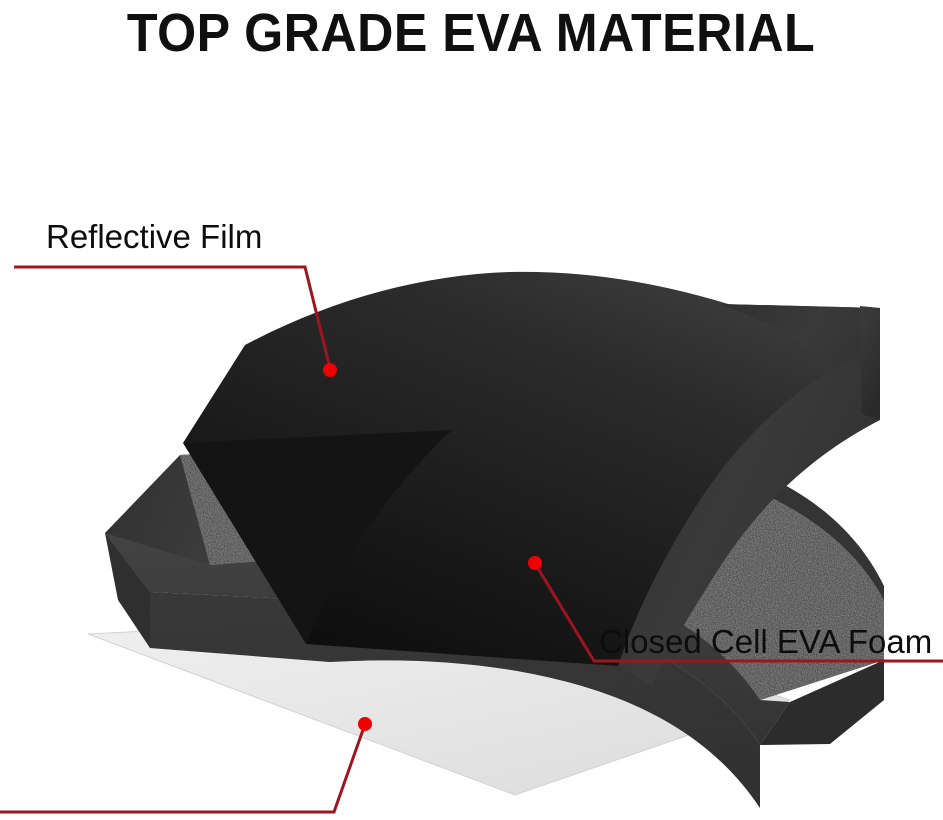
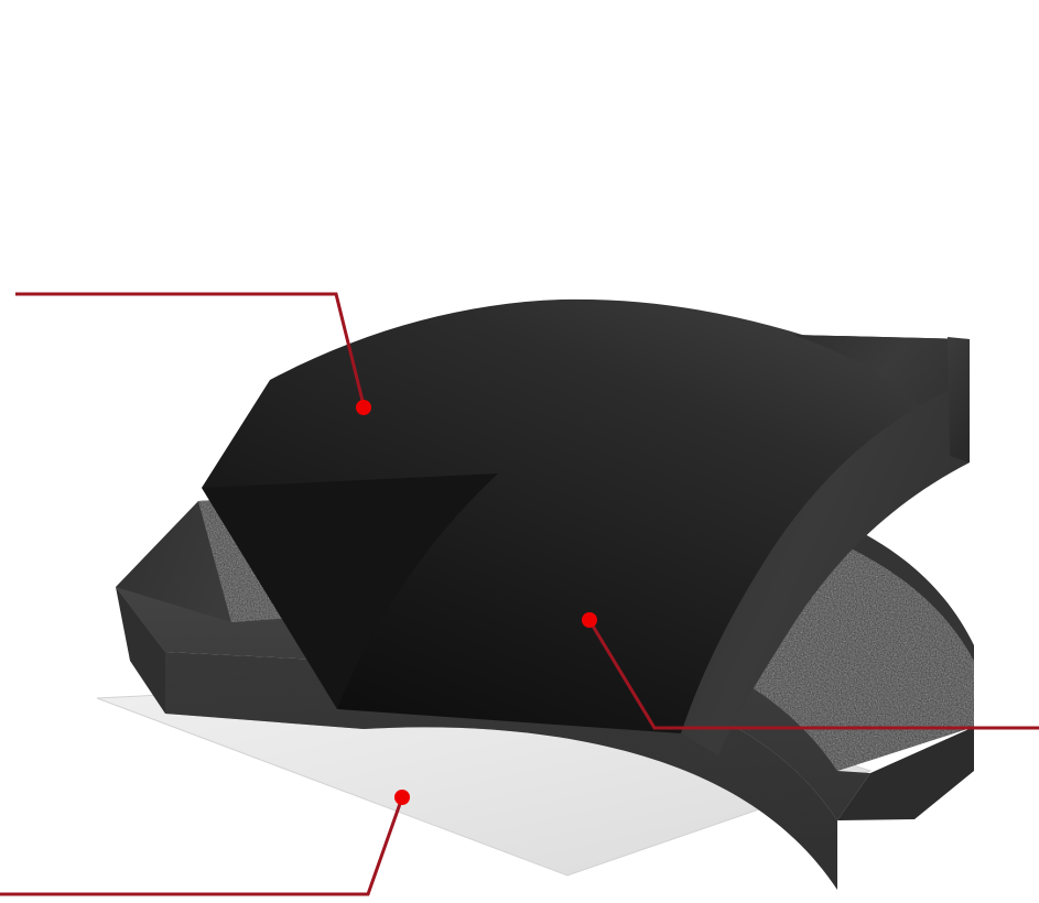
- TOP GRADE EVA MATERIAL
- Reflective Film
- Closed Cell EVA Foam
